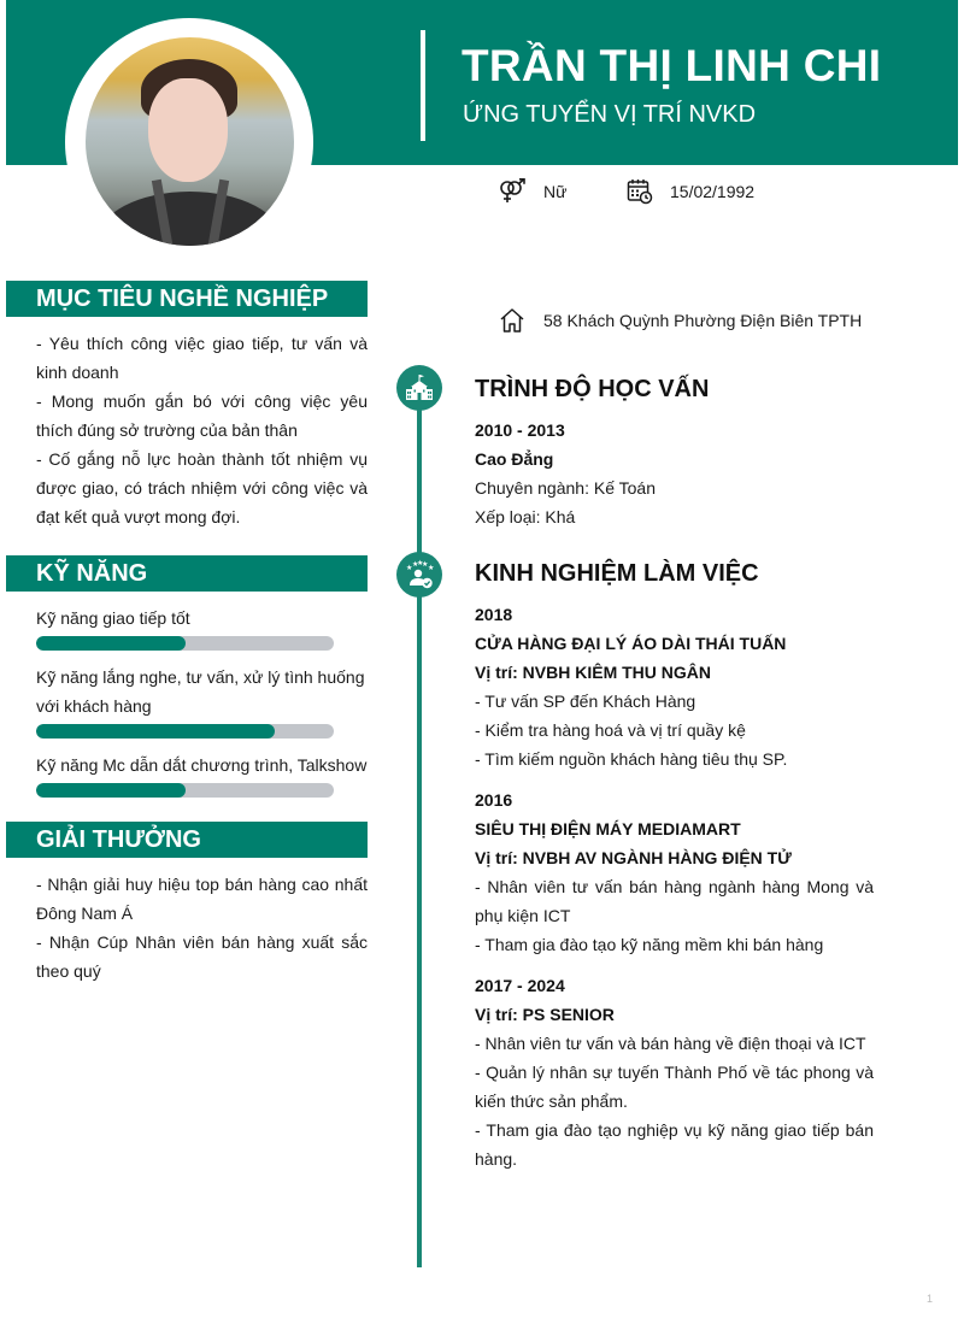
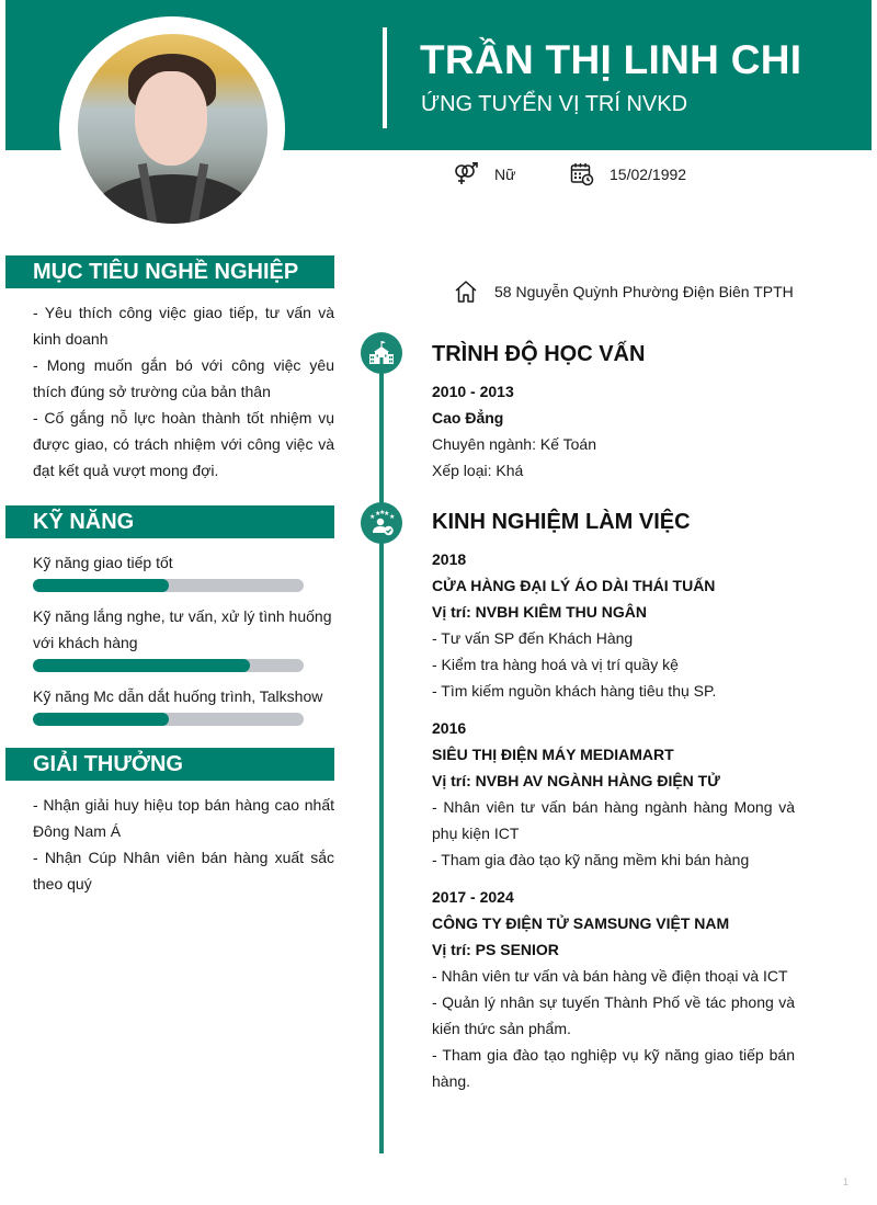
  TRẦN THỊ LINH CHI
  ỨNG TUYỂN VỊ TRÍ NVKD
  Nữ
  15/02/1992
- 58 Khách Quỳnh Phường Điện Biên TPTH
+ 58 Nguyễn Quỳnh Phường Điện Biên TPTH
  MỤC TIÊU NGHỀ NGHIỆP
  - Yêu thích công việc giao tiếp, tư vấn và kinh doanh
  - Mong muốn gắn bó với công việc yêu thích đúng sở trường của bản thân
  - Cố gắng nỗ lực hoàn thành tốt nhiệm vụ được giao, có trách nhiệm với công việc và đạt kết quả vượt mong đợi.
  KỸ NĂNG
  Kỹ năng giao tiếp tốt
  Kỹ năng lắng nghe, tư vấn, xử lý tình huống với khách hàng
- Kỹ năng Mc dẫn dắt chương trình, Talkshow
+ Kỹ năng Mc dẫn dắt huống trình, Talkshow
  GIẢI THƯỞNG
  - Nhận giải huy hiệu top bán hàng cao nhất Đông Nam Á
  - Nhận Cúp Nhân viên bán hàng xuất sắc theo quý
  TRÌNH ĐỘ HỌC VẤN
  2010 - 2013
  Cao Đẳng
  Chuyên ngành: Kế Toán
  Xếp loại: Khá
  KINH NGHIỆM LÀM VIỆC
  2018
  CỬA HÀNG ĐẠI LÝ ÁO DÀI THÁI TUẤN
  Vị trí: NVBH KIÊM THU NGÂN
  - Tư vấn SP đến Khách Hàng
  - Kiểm tra hàng hoá và vị trí quầy kệ
  - Tìm kiếm nguồn khách hàng tiêu thụ SP.
  2016
  SIÊU THỊ ĐIỆN MÁY MEDIAMART
  Vị trí: NVBH AV NGÀNH HÀNG ĐIỆN TỬ
  - Nhân viên tư vấn bán hàng ngành hàng Mong và phụ kiện ICT
  - Tham gia đào tạo kỹ năng mềm khi bán hàng
  2017 - 2024
+ CÔNG TY ĐIỆN TỬ SAMSUNG VIỆT NAM
  Vị trí: PS SENIOR
  - Nhân viên tư vấn và bán hàng về điện thoại và ICT
  - Quản lý nhân sự tuyến Thành Phố về tác phong và kiến thức sản phẩm.
  - Tham gia đào tạo nghiệp vụ kỹ năng giao tiếp bán hàng.
  1
